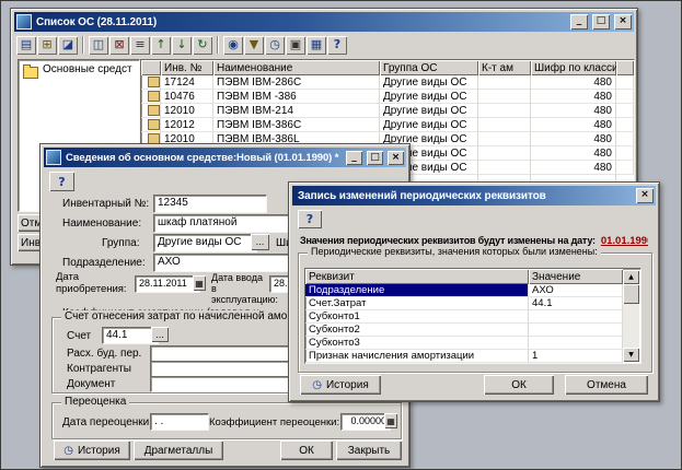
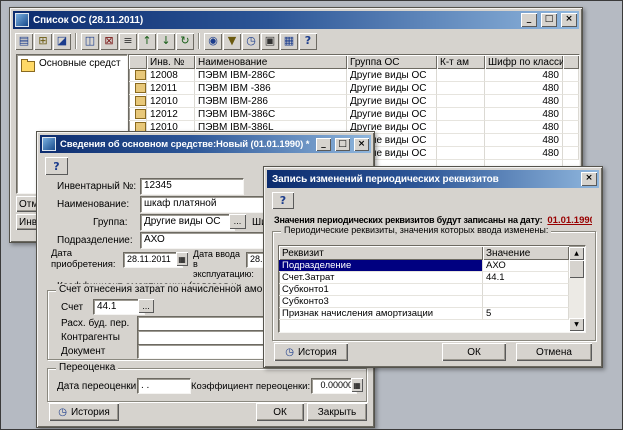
  Список ОС (28.11.2011)
  _
  □
  ×
  ▤
  ⊞
  ◪
  ◫
  ⊠
  ≡
  ↑
  ↓
  ↻
  ◉
  ▼
  ◷
  ▣
  ▦
  ?
  Основные средст
  Отм
  Инв
  Инв. №
  Наименование
  Группа ОС
  К-т ам
  Шифр по класси
- 17124
+ 12008
  ПЭВМ IBM-286С
  Другие виды ОС
  480
- 10476
+ 12011
  ПЭВМ IBM -386
  Другие виды ОС
  480
  12010
- ПЭВМ IBM-214
+ ПЭВМ IBM-286
  Другие виды ОС
  480
  12012
  ПЭВМ IBM-386С
  Другие виды ОС
  480
  12010
  ПЭВМ IBM-386L
  Другие виды ОС
  480
  480
  480
  Сведения об основном средстве:Новый (01.01.1990) *
  _
  □
  ×
  ?
  Инвентарный №:
  12345
  Наименование:
  шкаф платяной
  Группа:
  Другие виды ОС
  ...
  Подразделение:
  АХО
  Дата приобретения:
  28.11.2011
  ▦
  Дата ввода в эксплуатацию:
  Счет отнесения затрат по начисленной амо
  Счет
  44.1
  ...
  Расх. буд. пер.
  Контрагенты
  Документ
  Переоценка
  Дата переоценки
  . .
  Коэффициент переоценки:
  0.0000
  ▦
  ◷
  История
- Драгметаллы
  ОК
  Закрыть
  Запись изменений периодических реквизитов
  ×
  ?
- Значения периодических реквизитов будут изменены на дату:
+ Значения периодических реквизитов будут записаны на дату:
  01.01.199
- Периодические реквизиты, значения которых были изменены:
+ Периодические реквизиты, значения которых ввода изменены:
  Реквизит
  Значение
  Подразделение
  АХО
  Счет.Затрат
  44.1
  Субконто1
- Субконто2
  Субконто3
  Признак начисления амортизации
- 1
+ 5
  ◷
  История
  ОК
  Отмена
